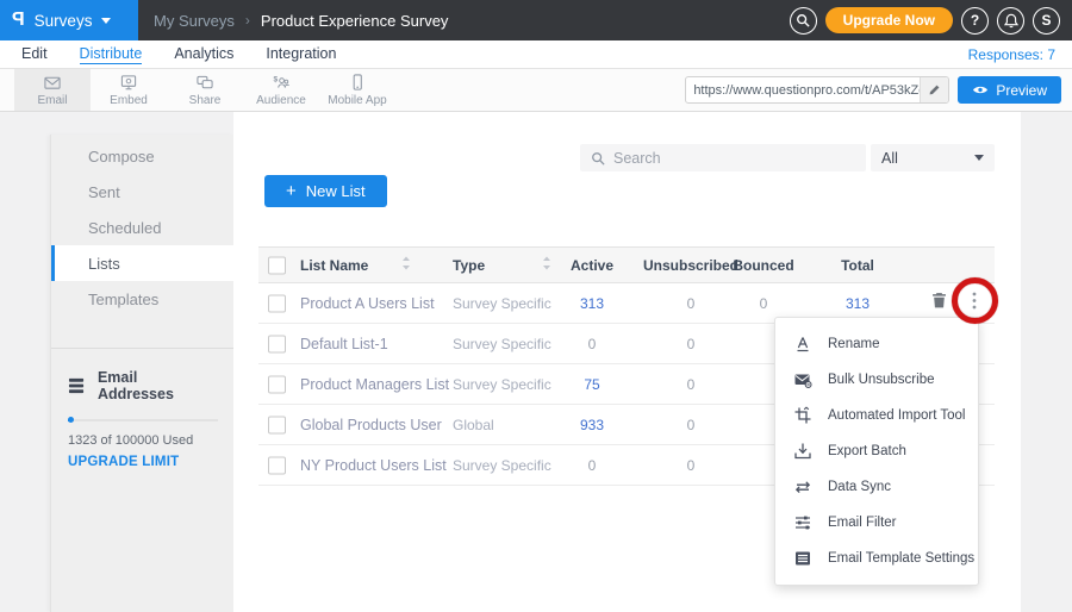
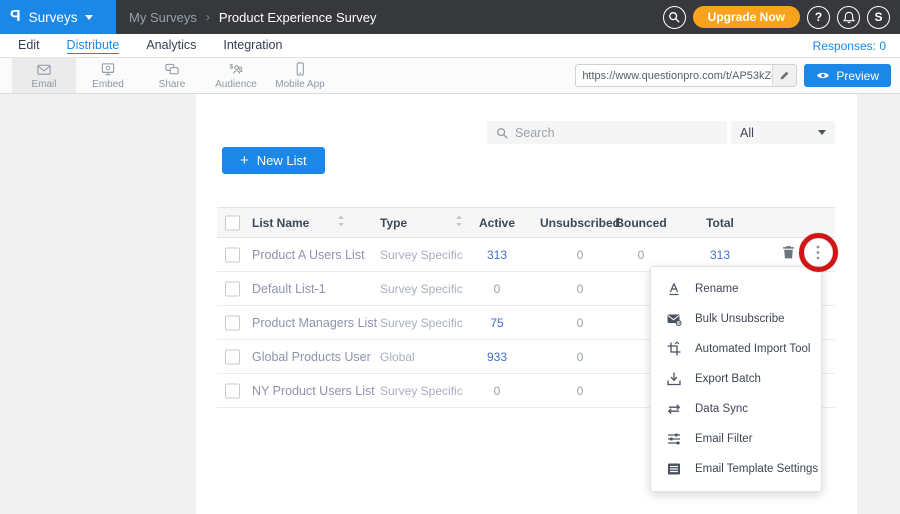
  Surveys
  My Surveys
  ›
  Product Experience Survey
  Upgrade Now
  ?
  S
  Edit
  Distribute
  Analytics
  Integration
- Responses: 7
+ Responses: 0
  Email
  Embed
  Share
  Audience
  Mobile App
  https://www.questionpro.com/t/AP53kZ
  Preview
- Compose
- Sent
- Scheduled
- Lists
- Templates
- Email Addresses
- 1323 of 100000 Used
- UPGRADE LIMIT
  Search
  All
  +
  New List
  List Name
  Type
  Active
  Unsubscribed
  Bounced
  Total
  Product A Users List
  Survey Specific
  313
  0
  0
  313
  Default List-1
  Survey Specific
  0
  0
  Product Managers List
  Survey Specific
  75
  0
  Global Products User
  Global
  933
  0
  NY Product Users List
  Survey Specific
  0
  0
  Rename
  Bulk Unsubscribe
  Automated Import Tool
  Export Batch
  Data Sync
  Email Filter
  Email Template Settings
